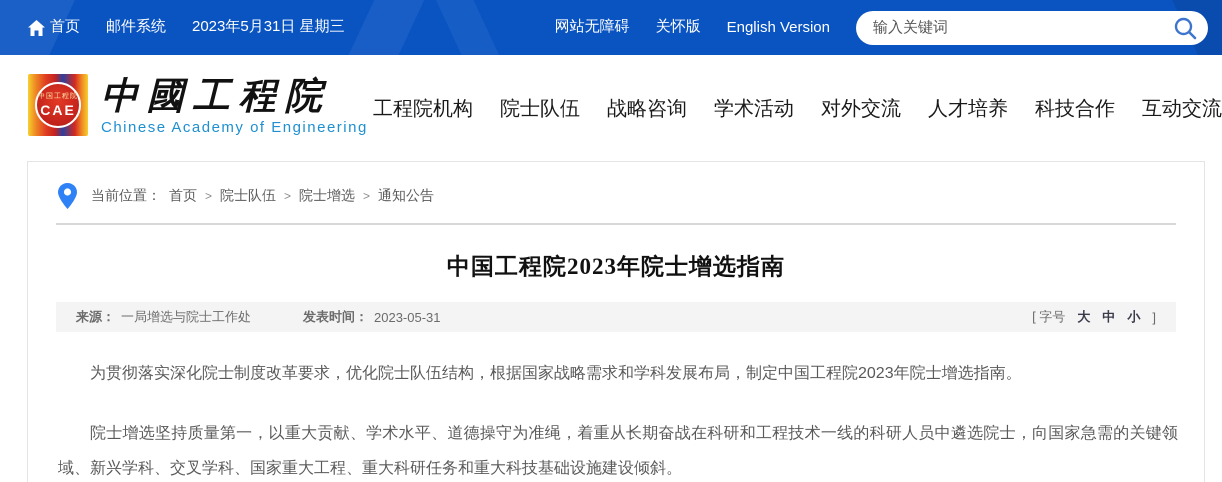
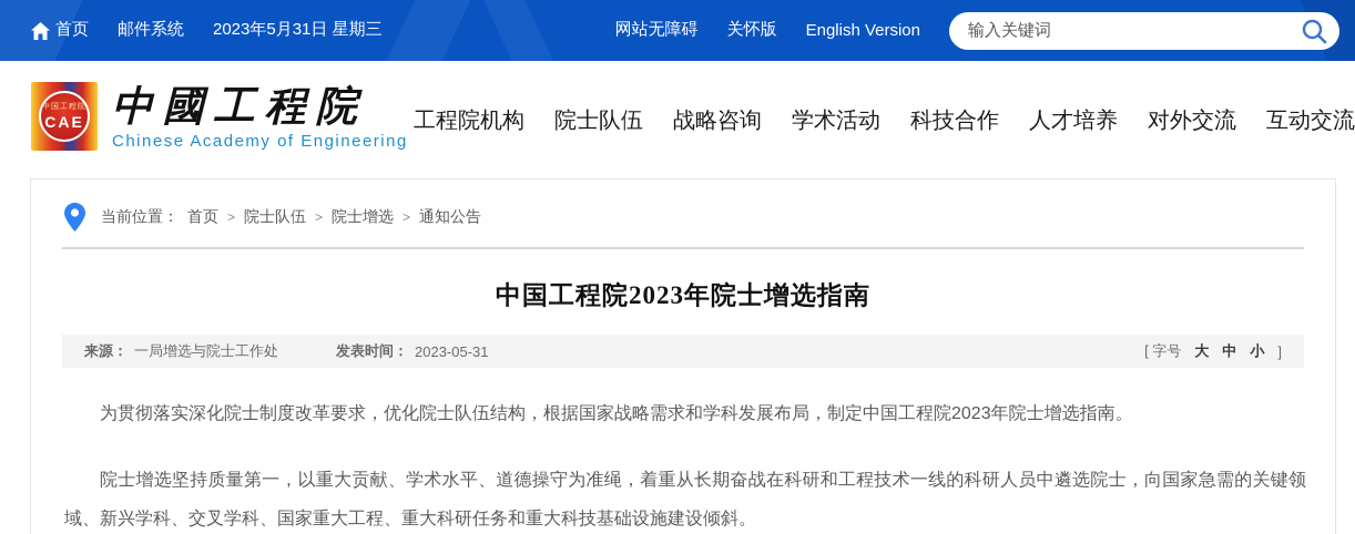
  首页
  邮件系统
  2023年5月31日 星期三
  网站无障碍
  关怀版
  English Version
  输入关键词
  CAE
  中國工程院
  Chinese Academy of Engineering
  工程院机构
  院士队伍
  战略咨询
  学术活动
- 对外交流
+ 科技合作
  人才培养
- 科技合作
+ 对外交流
  互动交流
  当前位置：
  首页
  >
  院士队伍
  >
  院士增选
  >
  通知公告
  中国工程院2023年院士增选指南
  来源：
  一局增选与院士工作处
  发表时间：
  2023-05-31
  [ 字号
  大
  中
  小
  ]
  为贯彻落实深化院士制度改革要求，优化院士队伍结构，根据国家战略需求和学科发展布局，制定中国工程院2023年院士增选指南。
  院士增选坚持质量第一，以重大贡献、学术水平、道德操守为准绳，着重从长期奋战在科研和工程技术一线的科研人员中遴选院士，向国家急需的关键领域、新兴学科、交叉学科、国家重大工程、重大科研任务和重大科技基础设施建设倾斜。
